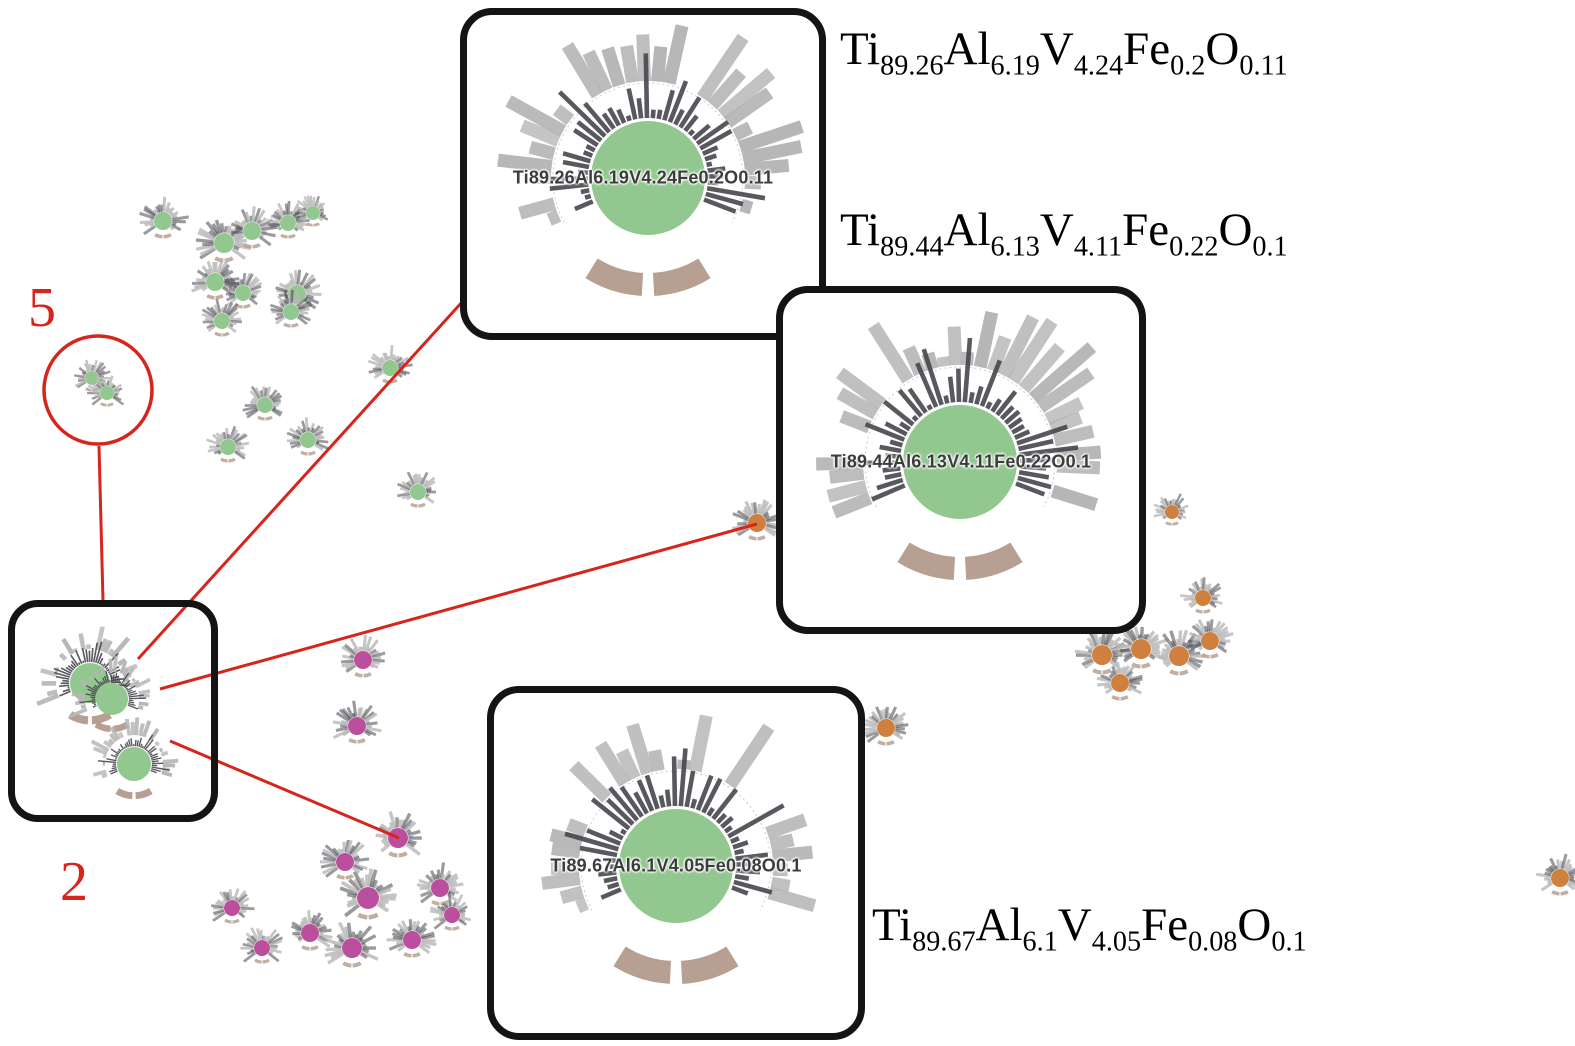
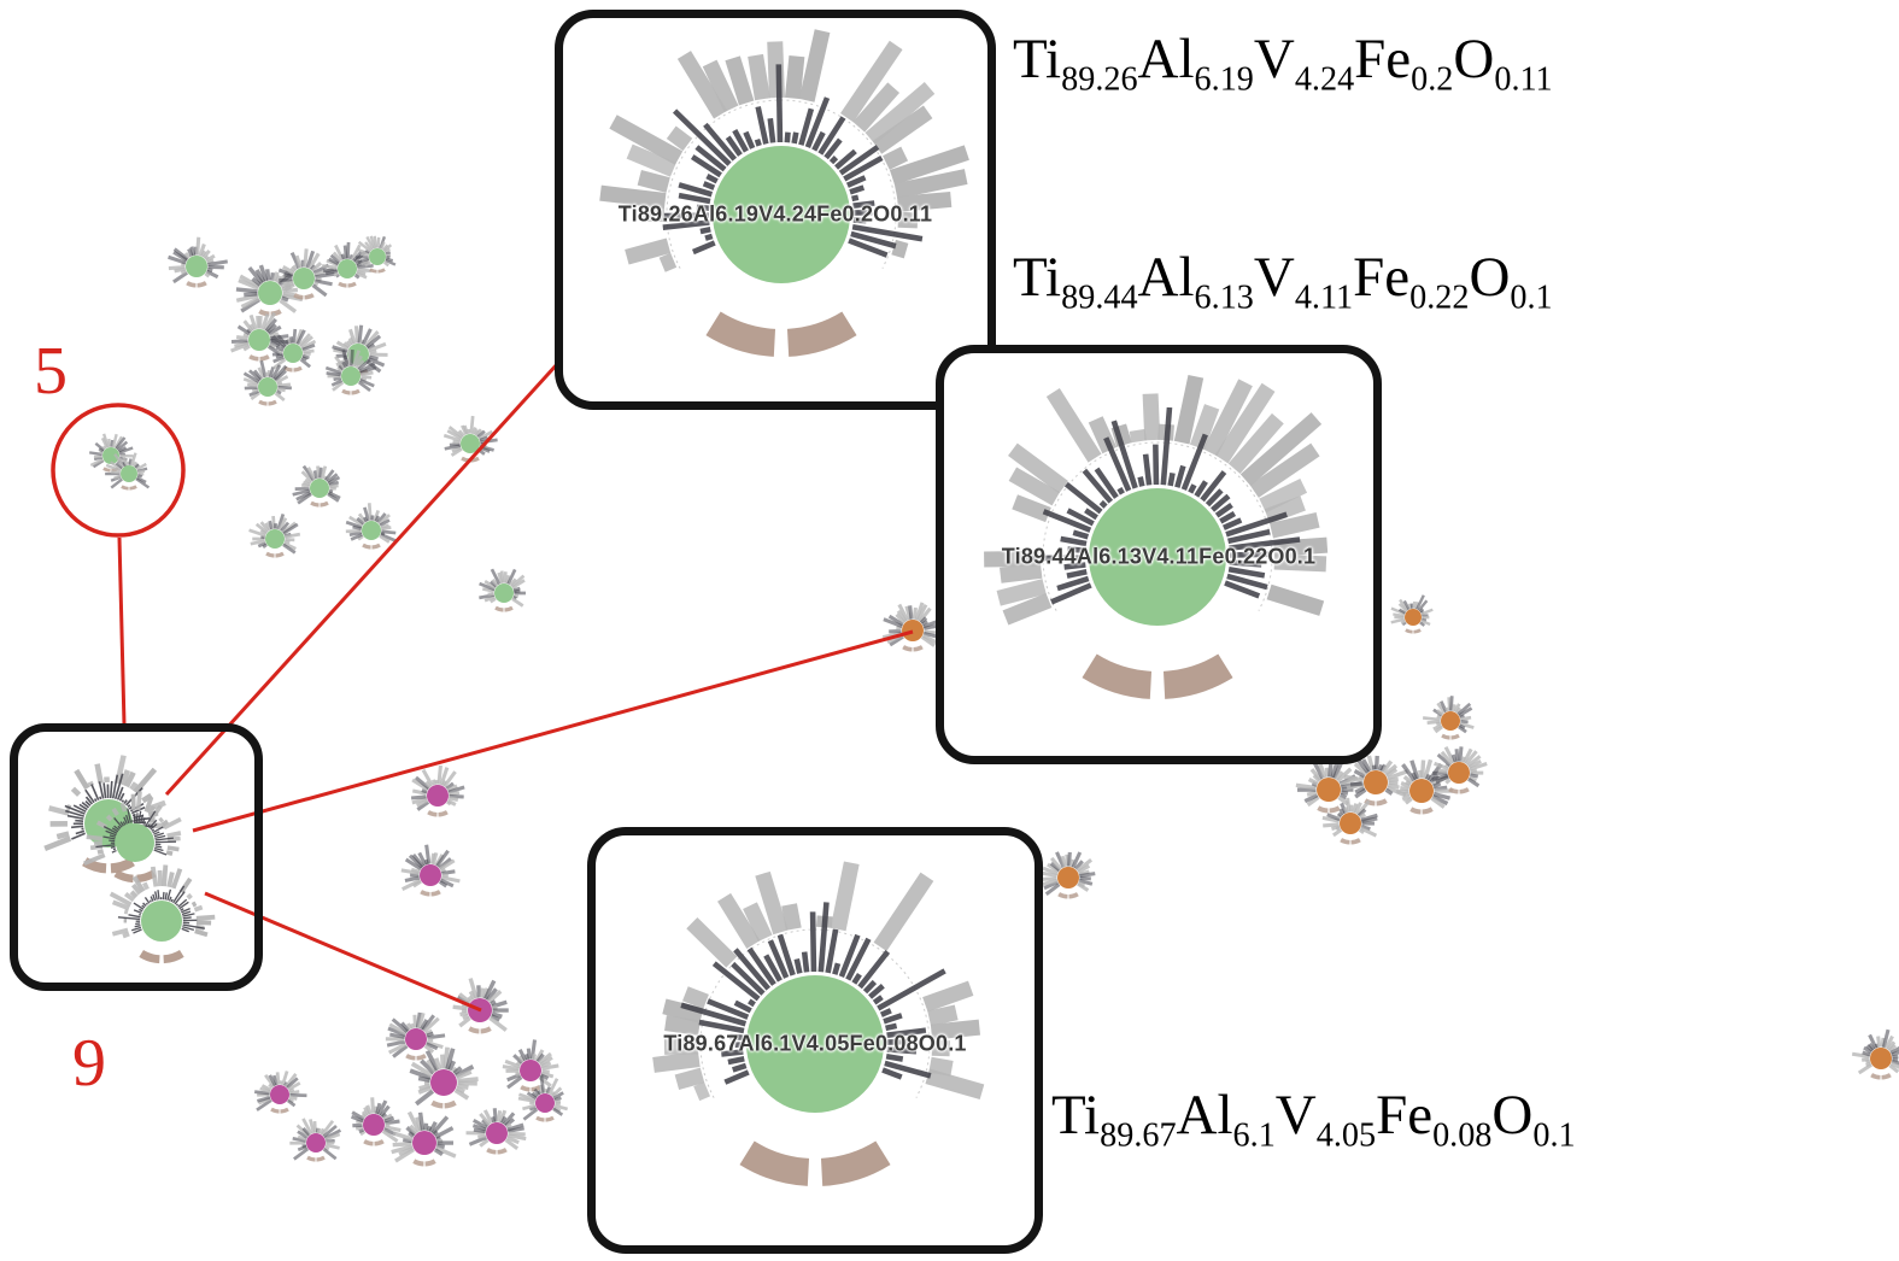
  Ti89.26Al6.19V4.24Fe0.2O0.11
  Ti89.44Al6.13V4.11Fe0.22O0.1
  Ti89.67Al6.1V4.05Fe0.08O0.1
  Ti89.26Al6.19V4.24Fe0.2O0.11
  Ti89.44Al6.13V4.11Fe0.22O0.1
  Ti89.67Al6.1V4.05Fe0.08O0.1
  5
- 2
+ 9
